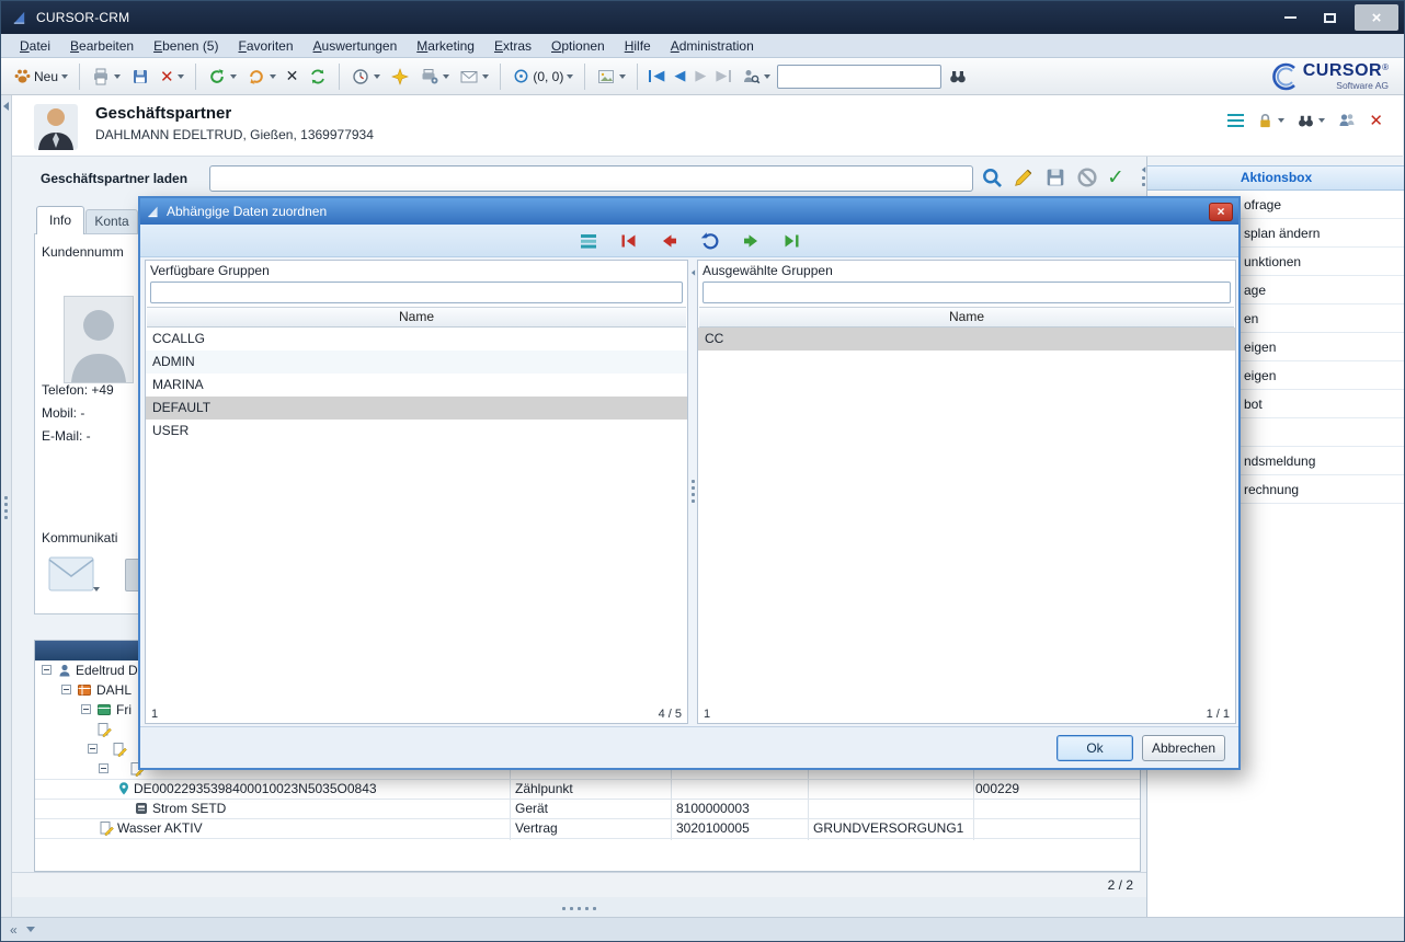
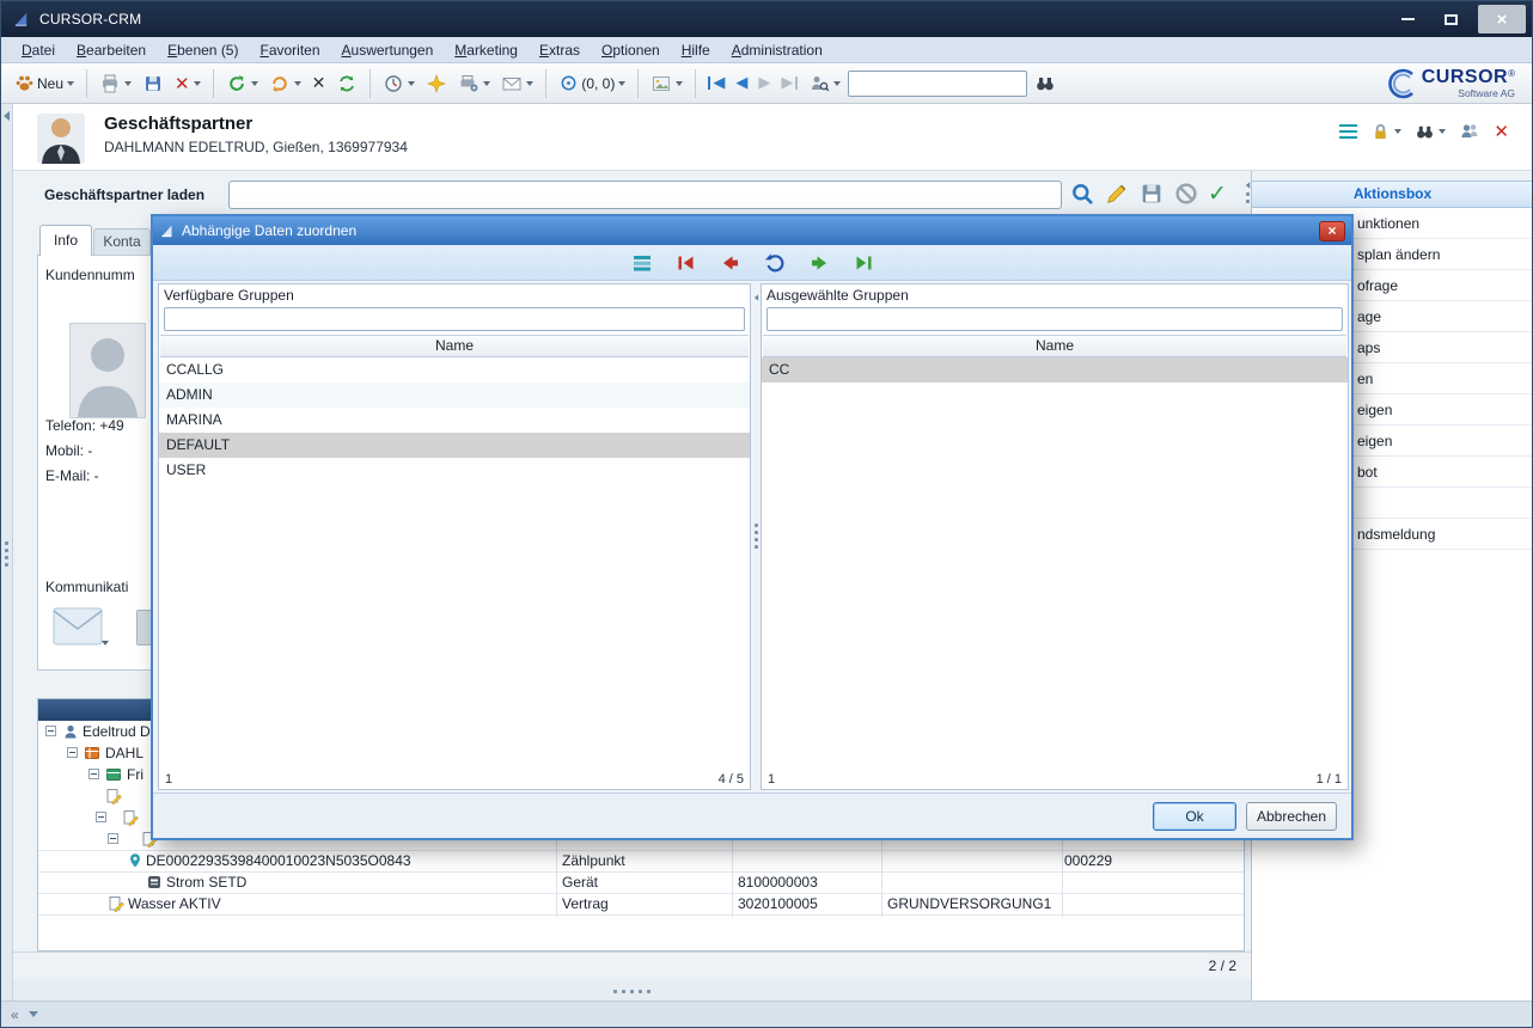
  CURSOR-CRM
  ×
  Datei
  Bearbeiten
  Ebenen (5)
  Favoriten
  Auswertungen
  Marketing
  Extras
  Optionen
  Hilfe
  Administration
  Neu
  ✕
  ✕
  (0, 0)
  ◀
  ◀
  ▶
  ▶
  CURSOR®
  Software AG
  Geschäftspartner
  DAHLMANN EDELTRUD, Gießen, 1369977934
  ✕
  Geschäftspartner laden
  ✓
  Info
  Konta
  Kundennumm
  Telefon: +49
  Mobil: -
  E-Mail: -
  Kommunikati
  Edeltrud D
  DAHL
  Fri
  DE00022935398400010023N5035O0843
  Zählpunkt
  000229
  Strom SETD
  Gerät
  8100000003
  Wasser AKTIV
  Vertrag
  3020100005
  GRUNDVERSORGUNG1
  2 / 2
  «
  Aktionsbox
- ofrage
+ unktionen
  splan ändern
- unktionen
+ ofrage
  age
+ aps
  en
  eigen
  eigen
  bot
  ndsmeldung
- rechnung
  Abhängige Daten zuordnen
  ×
  Verfügbare Gruppen
  Name
  CCALLG
  ADMIN
  MARINA
  DEFAULT
  USER
  1
  4 / 5
  Ausgewählte Gruppen
  Name
  CC
  1
  1 / 1
  Ok
  Abbrechen
